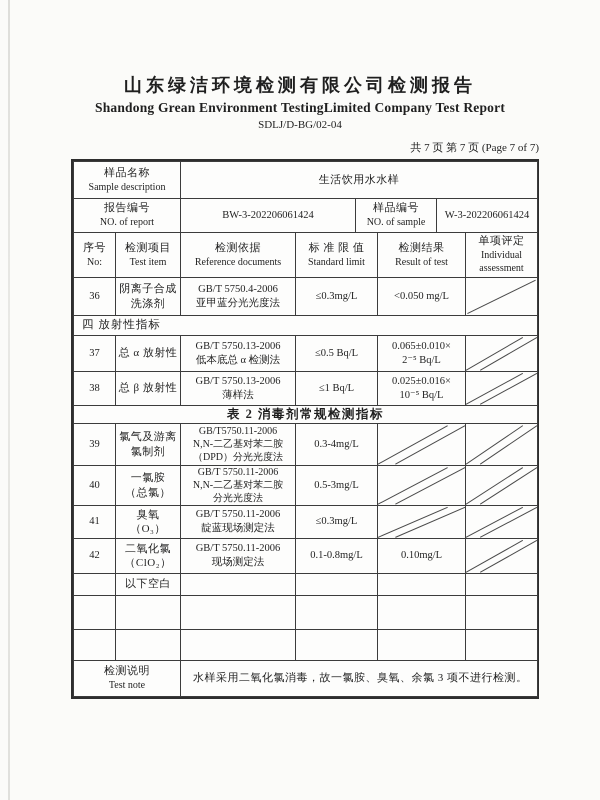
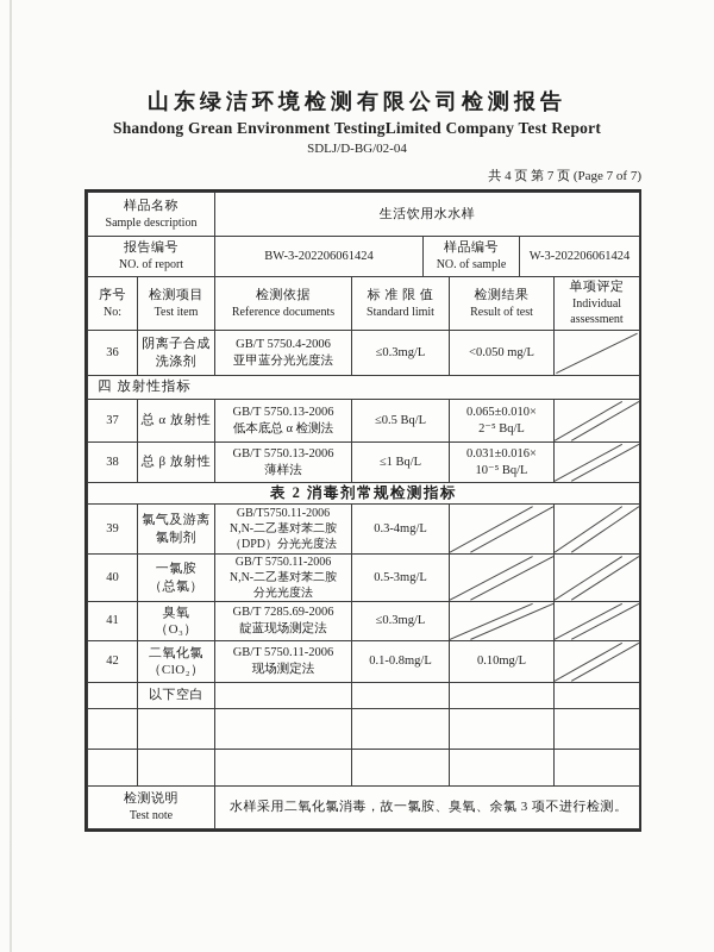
  山东绿洁环境检测有限公司检测报告
  Shandong Grean Environment TestingLimited Company Test Report
  SDLJ/D-BG/02-04
- 共 7 页 第 7 页 (Page 7 of 7)
+ 共 4 页 第 7 页 (Page 7 of 7)
  样品名称Sample description	生活饮用水水样
  报告编号NO. of report	BW-3-202206061424	样品编号NO. of sample	W-3-202206061424
  序号No:	检测项目Test item	检测依据Reference documents	标 准 限 值Standard limit	检测结果Result of test	单项评定Individual assessment
  36	阴离子合成 洗涤剂	GB/T 5750.4-2006 亚甲蓝分光光度法	≤0.3mg/L	<0.050 mg/L
  四 放射性指标
  37	总 α 放射性	GB/T 5750.13-2006 低本底总 α 检测法	≤0.5 Bq/L	0.065±0.010× 2⁻⁵ Bq/L
- 38	总 β 放射性	GB/T 5750.13-2006 薄样法	≤1 Bq/L	0.025±0.016× 10⁻⁵ Bq/L
+ 38	总 β 放射性	GB/T 5750.13-2006 薄样法	≤1 Bq/L	0.031±0.016× 10⁻⁵ Bq/L
  表 2 消毒剂常规检测指标
  39	氯气及游离 氯制剂	GB/T5750.11-2006 N,N-二乙基对苯二胺 （DPD）分光光度法	0.3-4mg/L
  40	一氯胺 （总氯）	GB/T 5750.11-2006 N,N-二乙基对苯二胺 分光光度法	0.5-3mg/L
- 41	臭氧 （O₃）	GB/T 5750.11-2006 靛蓝现场测定法	≤0.3mg/L
+ 41	臭氧 （O₃）	GB/T 7285.69-2006 靛蓝现场测定法	≤0.3mg/L
  42	二氧化氯 （ClO₂）	GB/T 5750.11-2006 现场测定法	0.1-0.8mg/L	0.10mg/L
  	以下空白
  检测说明Test note	水样采用二氧化氯消毒，故一氯胺、臭氧、余氯 3 项不进行检测。
